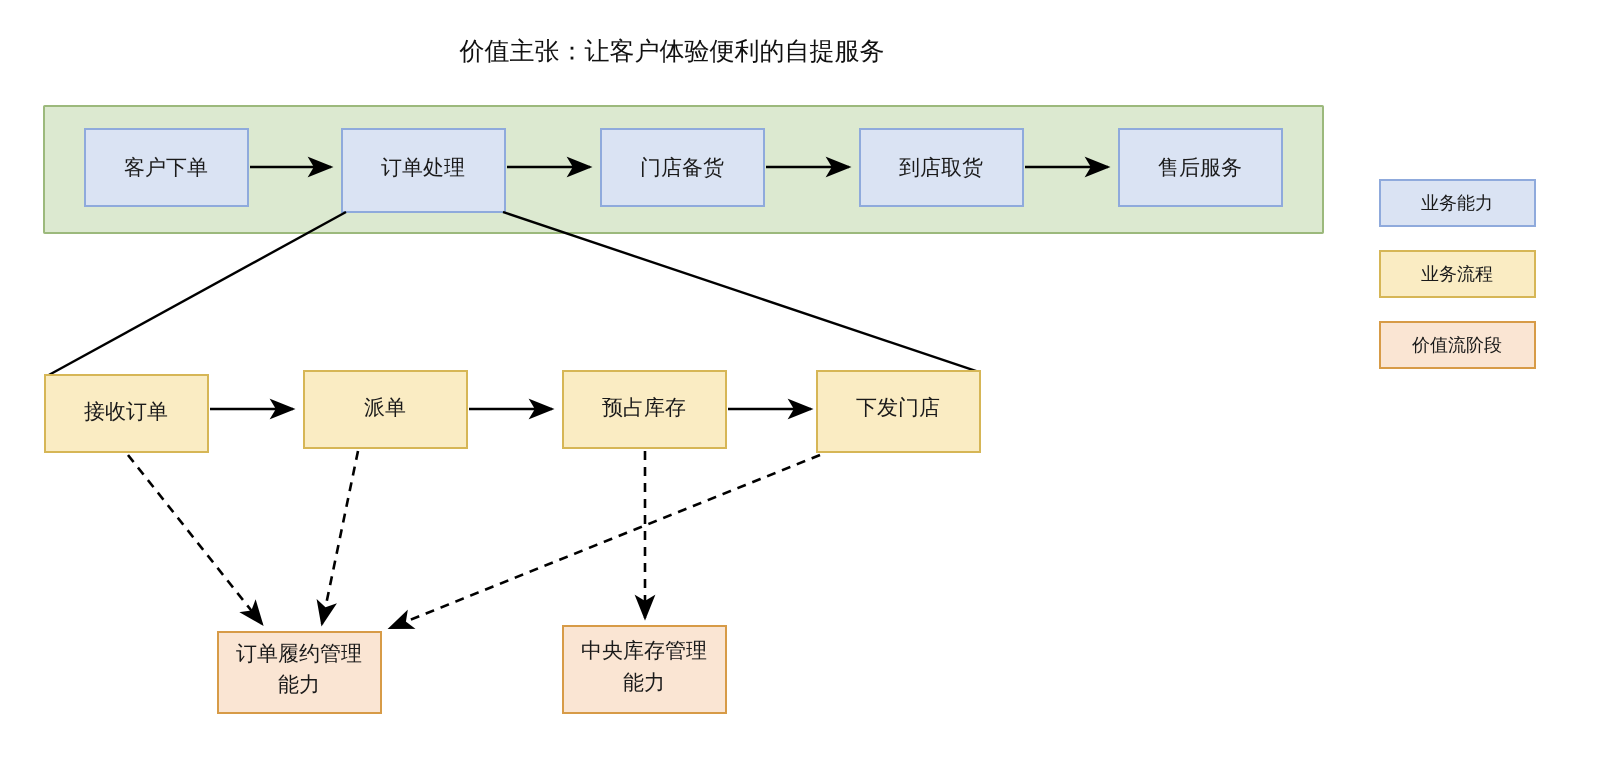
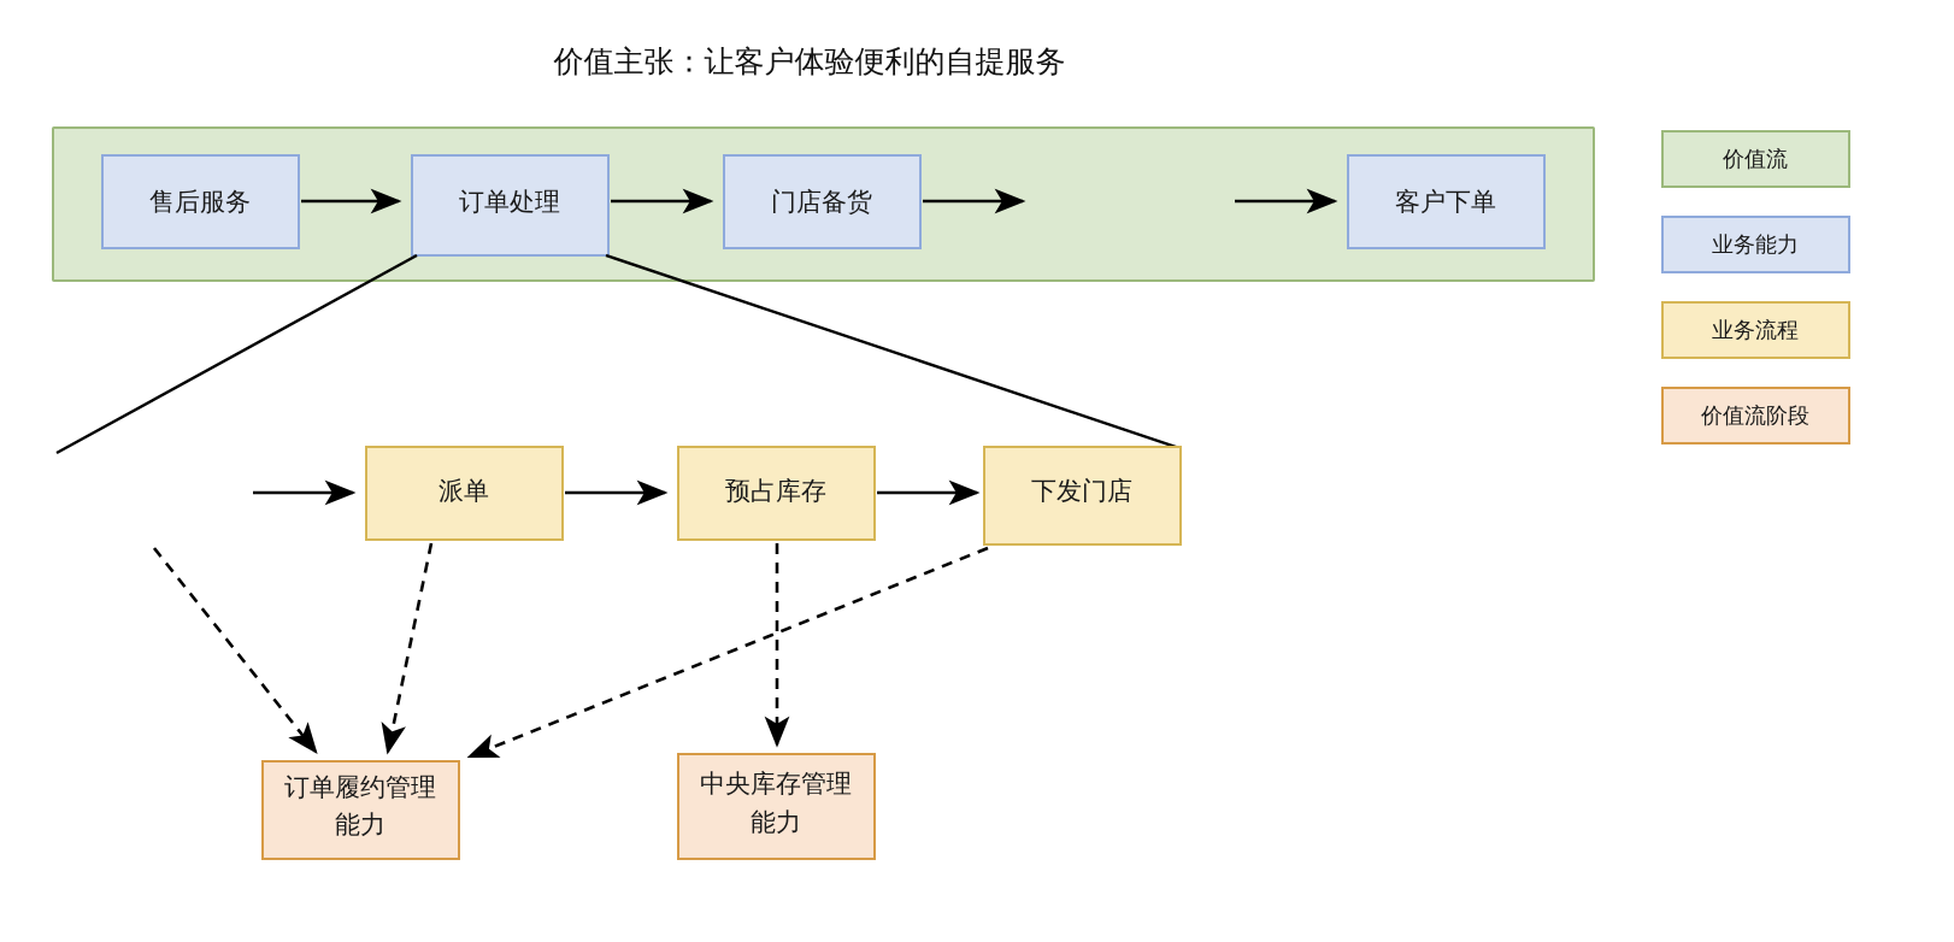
  价值主张：让客户体验便利的自提服务
- 客户下单
+ 售后服务
  订单处理
  门店备货
- 到店取货
- 售后服务
+ 客户下单
- 接收订单
  派单
  预占库存
  下发门店
  订单履约管理
  能力
  中央库存管理
  能力
+ 价值流
  业务能力
  业务流程
  价值流阶段
